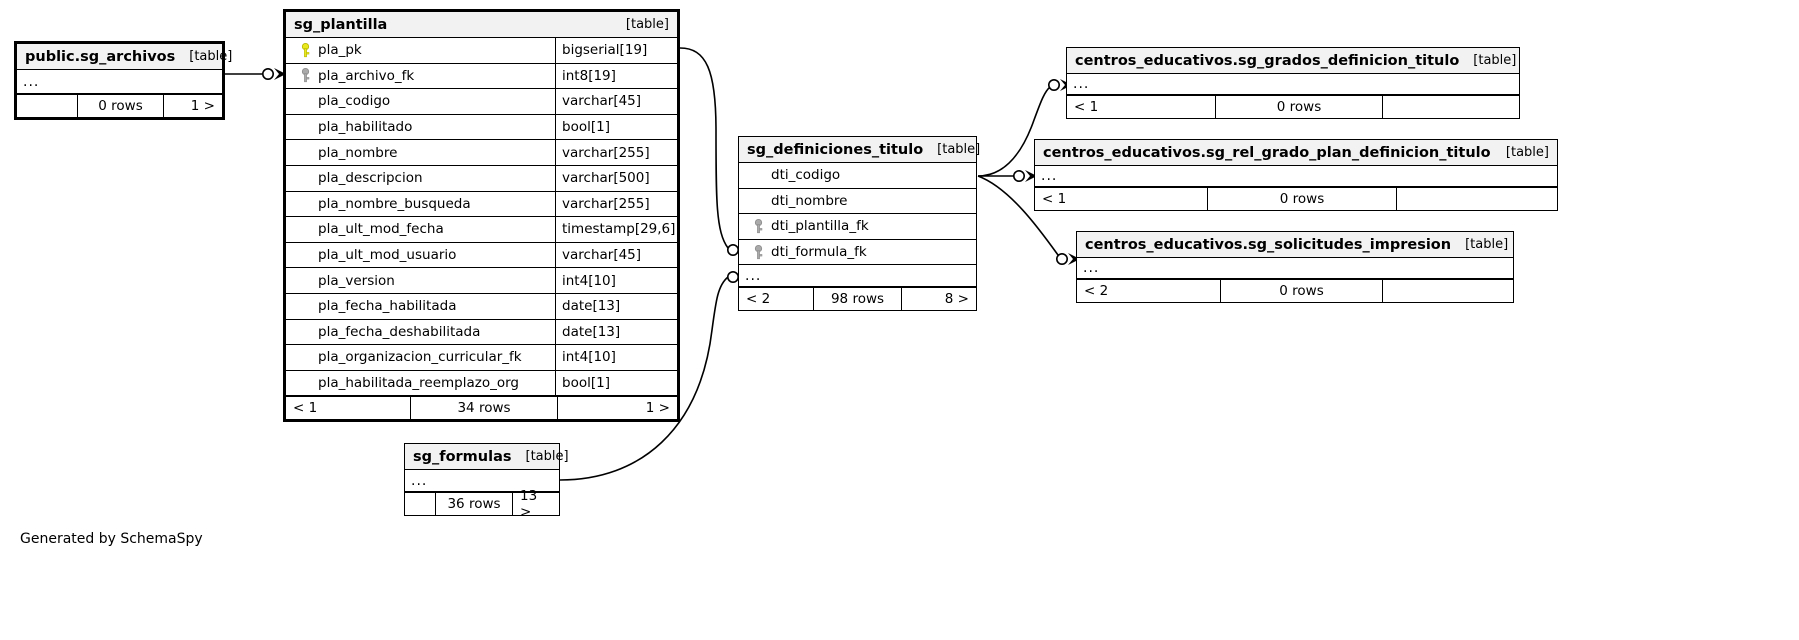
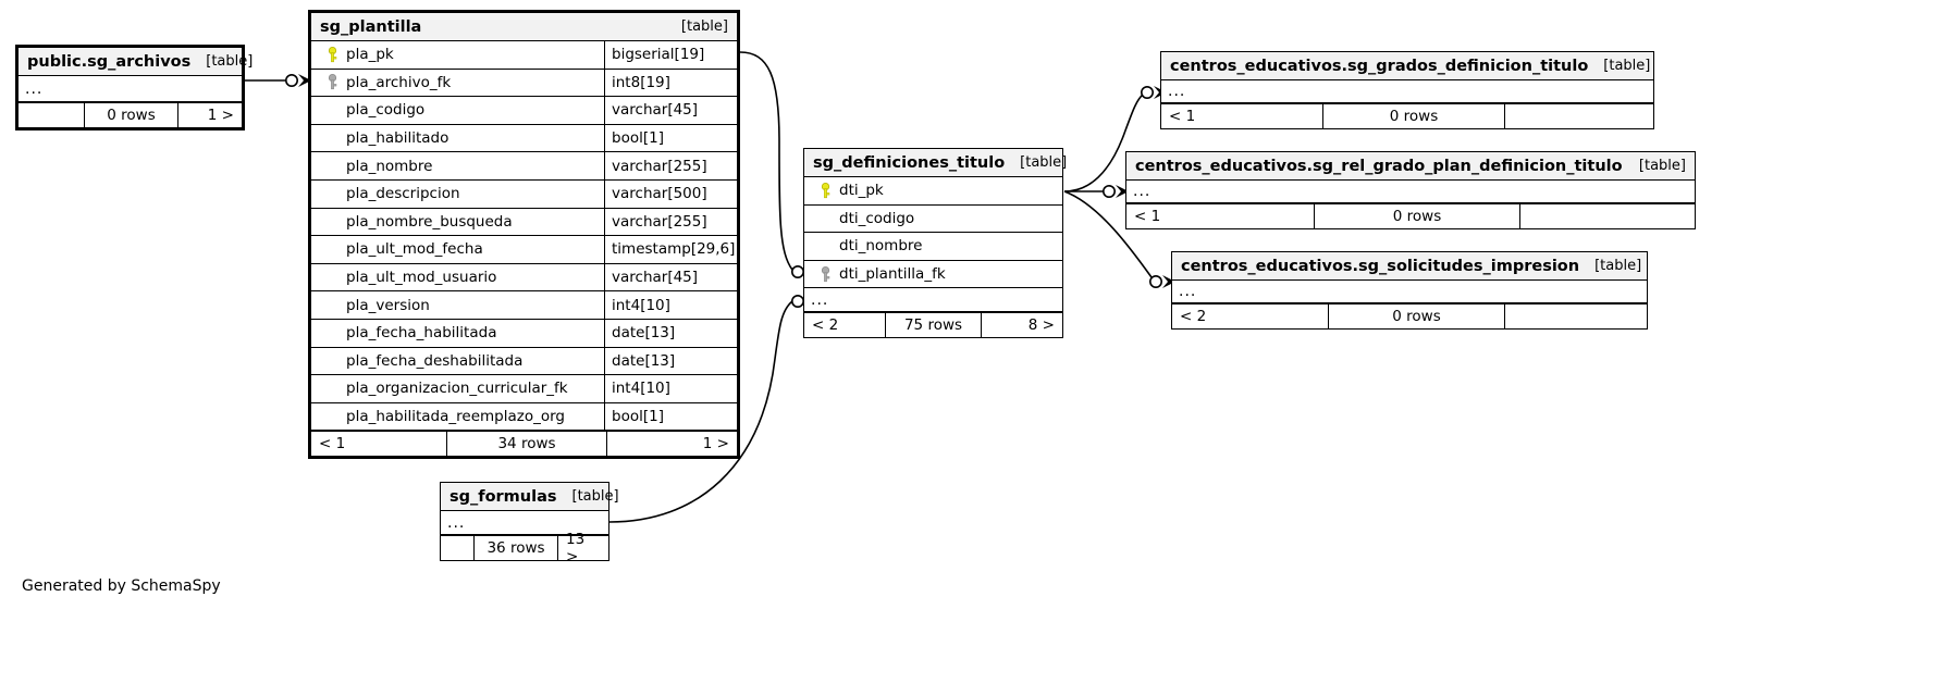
  public.sg_archivos
  [table]
  ...
  0 rows
  1 >
  sg_plantilla
  [table]
  pla_pk
  bigserial[19]
  pla_archivo_fk
  int8[19]
  pla_codigo
  varchar[45]
  pla_habilitado
  bool[1]
  pla_nombre
  varchar[255]
  pla_descripcion
  varchar[500]
  pla_nombre_busqueda
  varchar[255]
  pla_ult_mod_fecha
  timestamp[29,6]
  pla_ult_mod_usuario
  varchar[45]
  pla_version
  int4[10]
  pla_fecha_habilitada
  date[13]
  pla_fecha_deshabilitada
  date[13]
  pla_organizacion_curricular_fk
  int4[10]
  pla_habilitada_reemplazo_org
  bool[1]
  < 1
  34 rows
  1 >
  sg_definiciones_titulo
  [table]
+ dti_pk
  dti_codigo
  dti_nombre
  dti_plantilla_fk
- dti_formula_fk
  ...
  < 2
- 98 rows
+ 75 rows
  8 >
  sg_formulas
  [table]
  ...
  36 rows
  13 >
  centros_educativos.sg_grados_definicion_titulo
  [table]
  ...
  < 1
  0 rows
  centros_educativos.sg_rel_grado_plan_definicion_titulo
  [table]
  ...
  < 1
  0 rows
  centros_educativos.sg_solicitudes_impresion
  [table]
  ...
  < 2
  0 rows
  Generated by SchemaSpy
